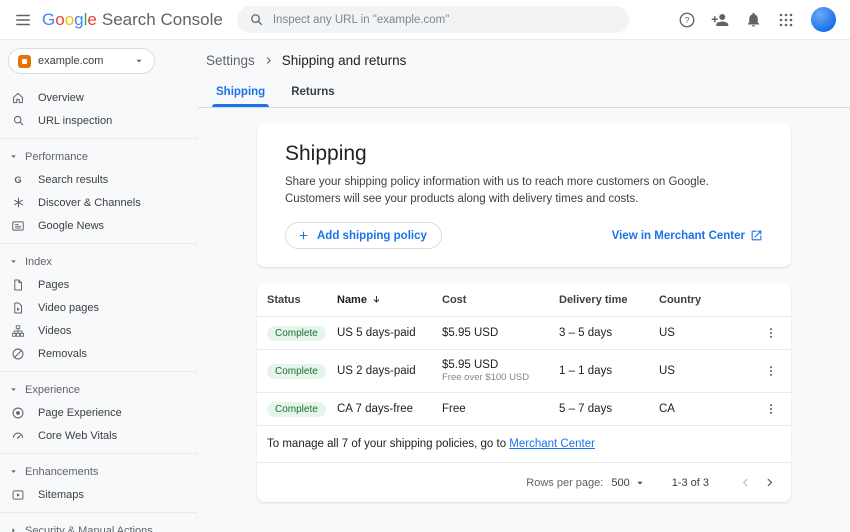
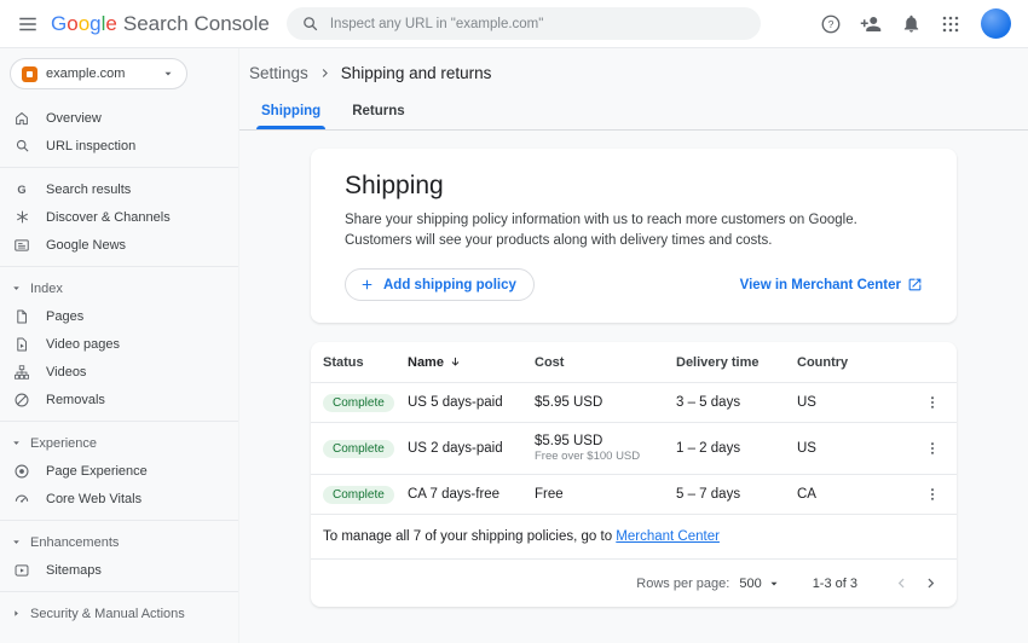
  G
  o
  o
  g
  l
  e
  Search Console
  Inspect any URL in "example.com"
  example.com
  Overview
  URL inspection
- Performance
  Search results
  Discover & Channels
  Google News
  Index
  Pages
  Video pages
  Videos
  Removals
  Experience
  Page Experience
  Core Web Vitals
  Enhancements
  Sitemaps
  Security & Manual Actions
  Settings
  Shipping and returns
  Shipping
  Returns
  Shipping
  Share your shipping policy information with us to reach more customers on Google. Customers will see your products along with delivery times and costs.
  Add shipping policy
  View in Merchant Center
  Status
  Name
  Cost
  Delivery time
  Country
  Complete
  US 5 days-paid
  $5.95 USD
  3 – 5 days
  US
  Complete
  US 2 days-paid
  $5.95 USD
  Free over $100 USD
- 1 – 1 days
+ 1 – 2 days
  US
  Complete
  CA 7 days-free
  Free
  5 – 7 days
  CA
  To manage all 7 of your shipping policies, go to Merchant Center
  Rows per page:
  500
  1-3 of 3
